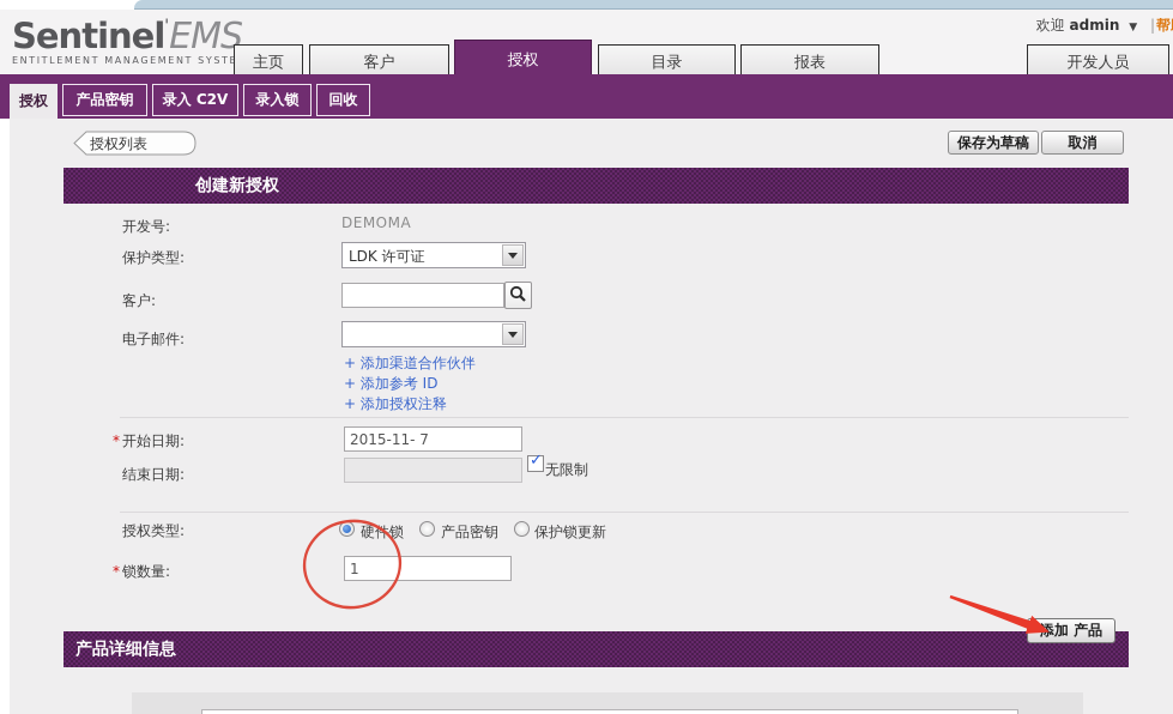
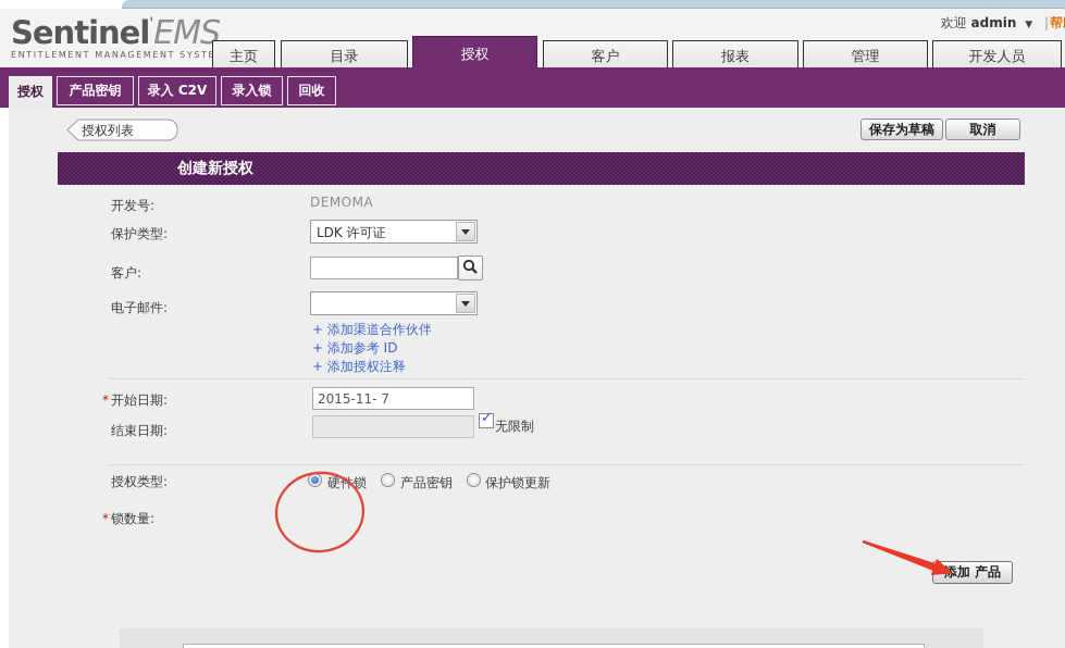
  Sentinel'EMS
  ENTITLEMENT MANAGEMENT SYST
  欢迎 admin ▼ |帮
  主页
- 客户
+ 目录
  授权
- 目录
+ 客户
  报表
+ 管理
  开发人员
  授权
  产品密钥
  录入 C2V
  录入锁
  回收
  授权列表
  保存为草稿
  取消
  创建新授权
  开发号:
  DEMOMA
  保护类型:
  LDK 许可证
  客户:
  电子邮件:
  + 添加渠道合作伙伴
  + 添加参考 ID
  + 添加授权注释
  * 开始日期:
  2015-11- 7
  结束日期:
  ✓
  无限制
  授权类型:
  硬件锁
  产品密钥
  保护锁更新
  * 锁数量:
- 1
- 产品详细信息
  加 产品
